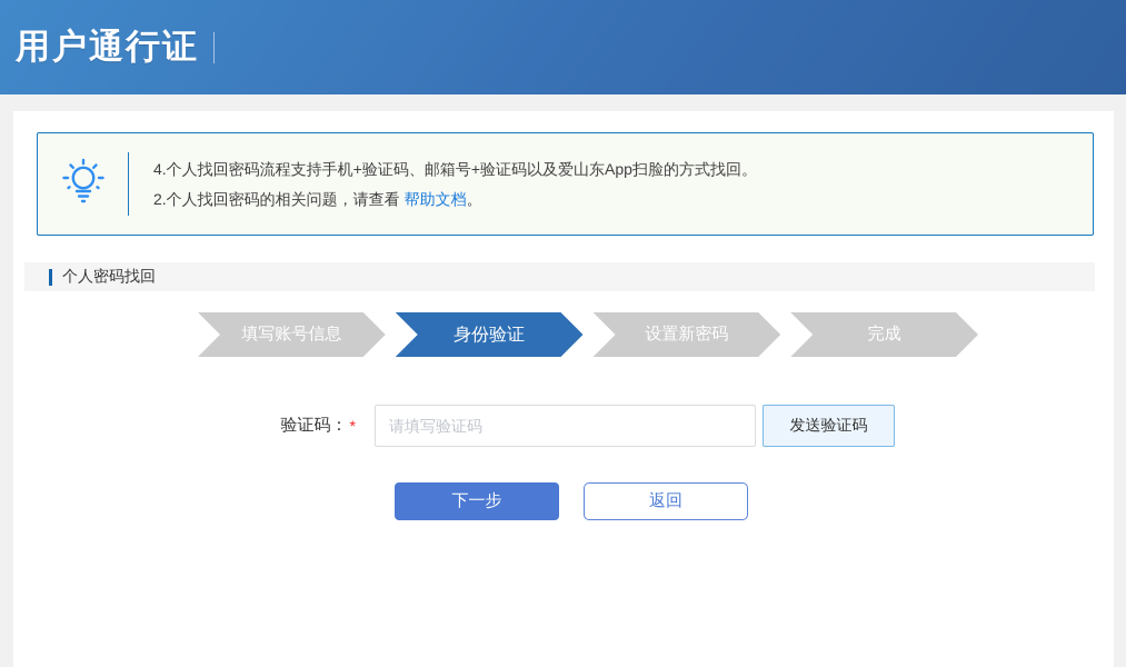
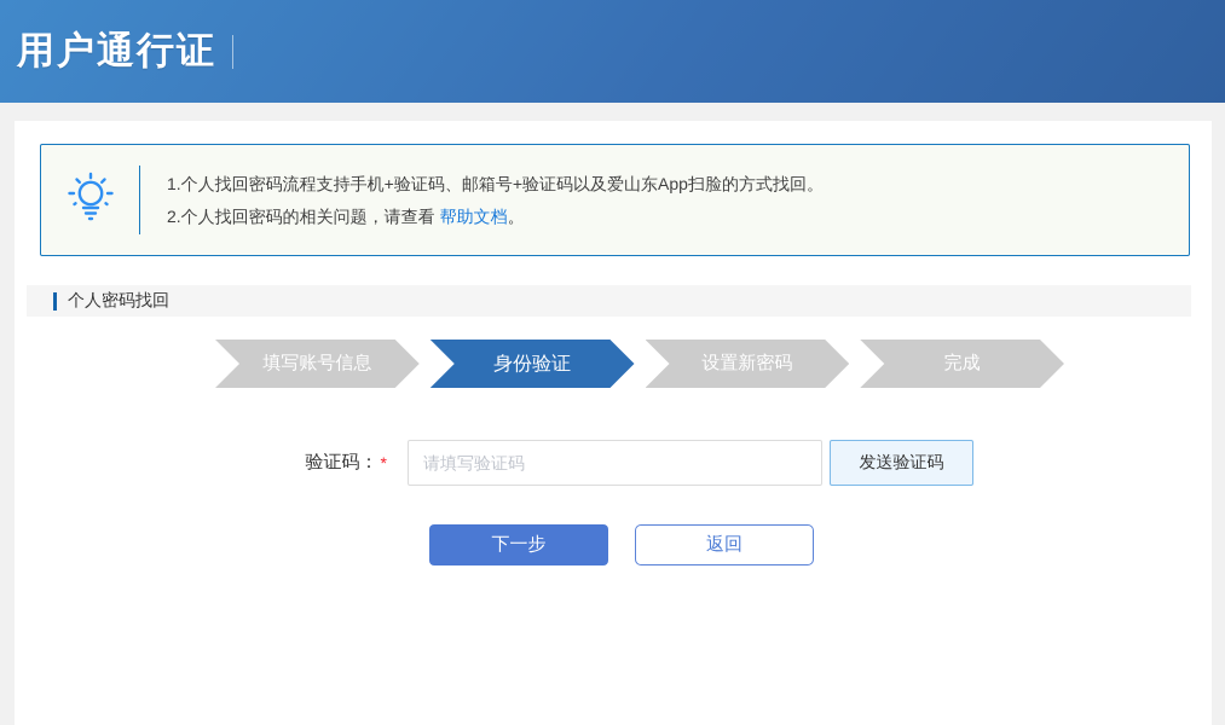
  用户通行证
- 4.个人找回密码流程支持手机+验证码、邮箱号+验证码以及爱山东App扫脸的方式找回。
+ 1.个人找回密码流程支持手机+验证码、邮箱号+验证码以及爱山东App扫脸的方式找回。
  2.个人找回密码的相关问题，请查看 帮助文档。
  个人密码找回
  填写账号信息
  身份验证
  设置新密码
  完成
  验证码：
  *
  请填写验证码
  发送验证码
  下一步
  返回
